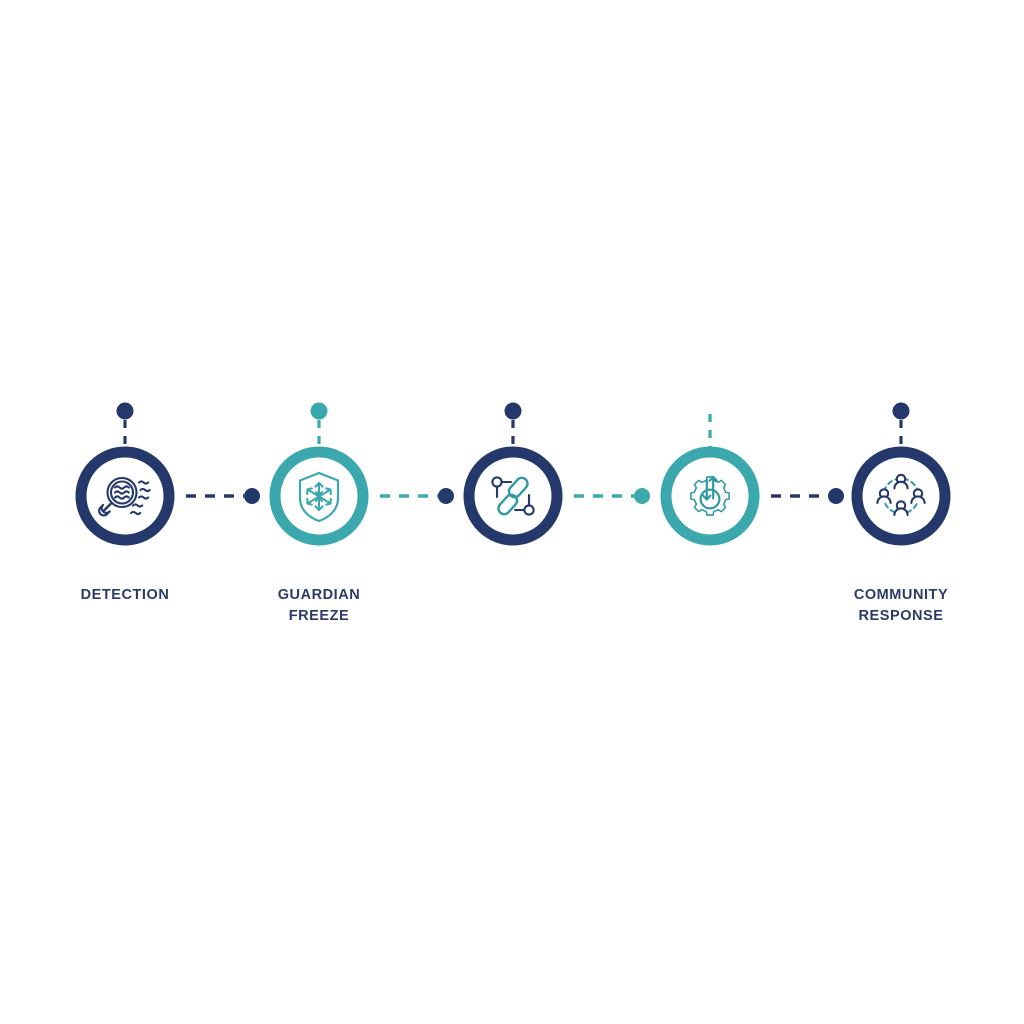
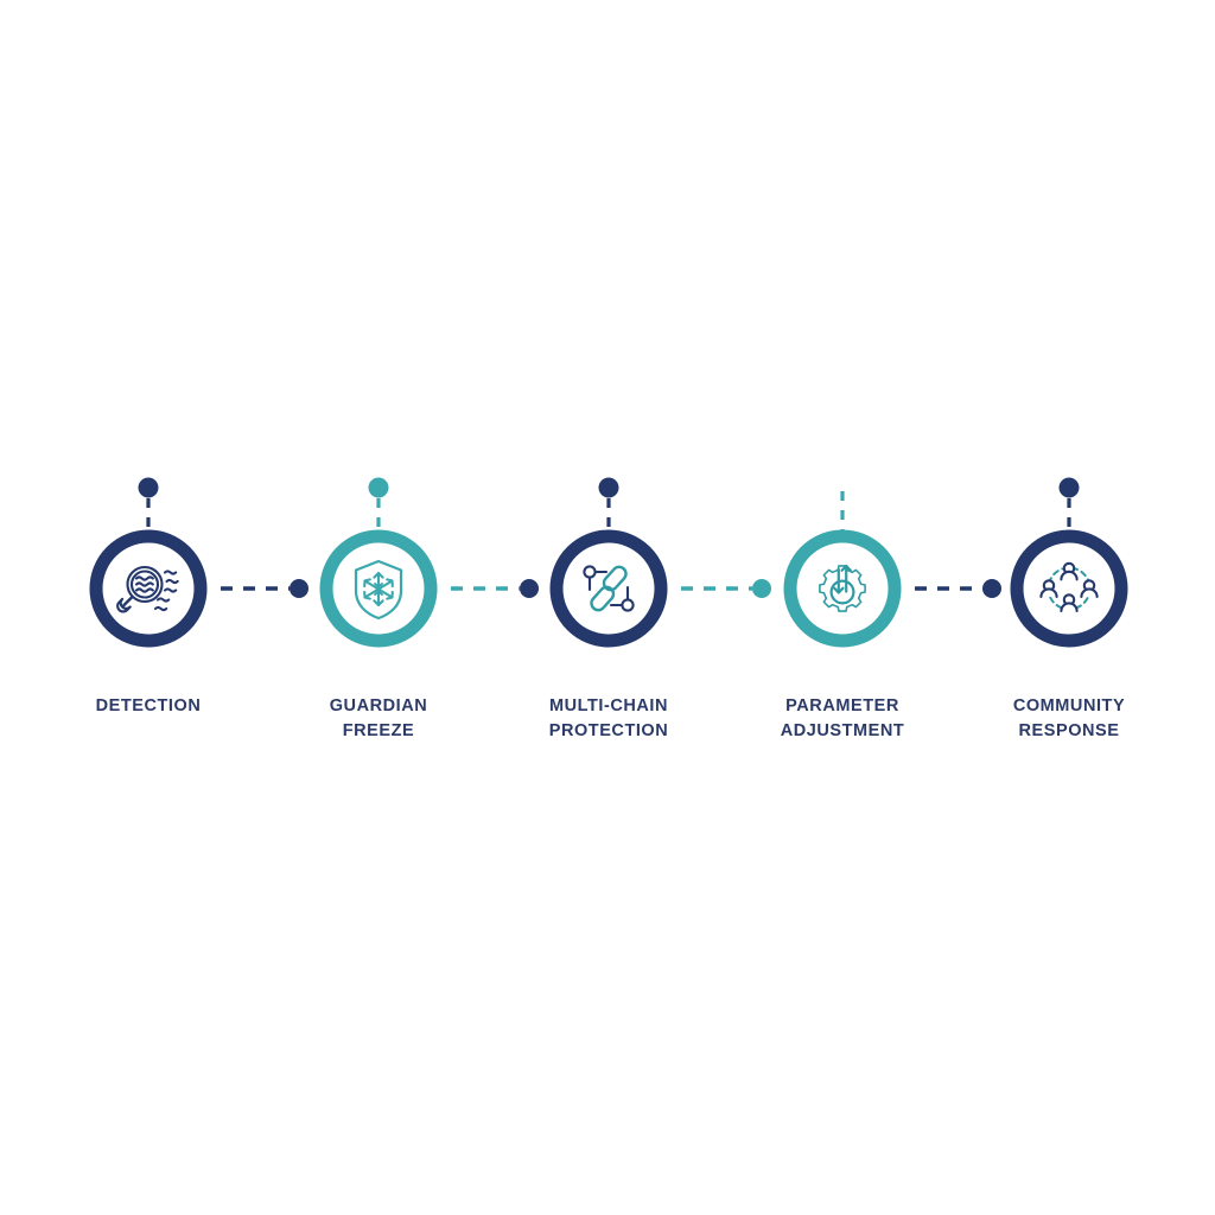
  DETECTION
  GUARDIAN
  FREEZE
+ MULTI-CHAIN
+ PROTECTION
+ PARAMETER
+ ADJUSTMENT
  COMMUNITY
  RESPONSE
